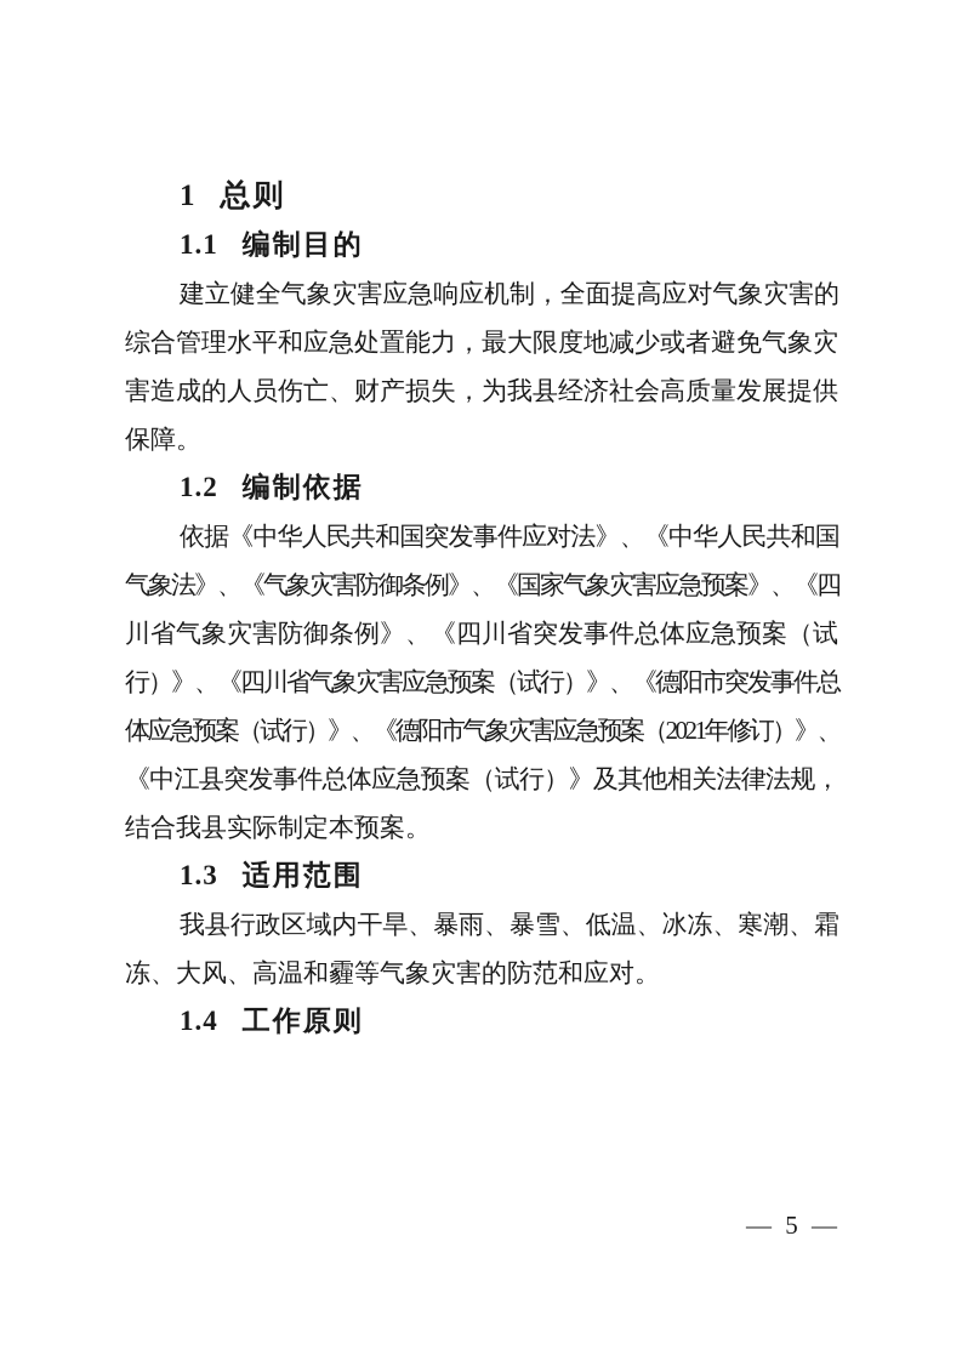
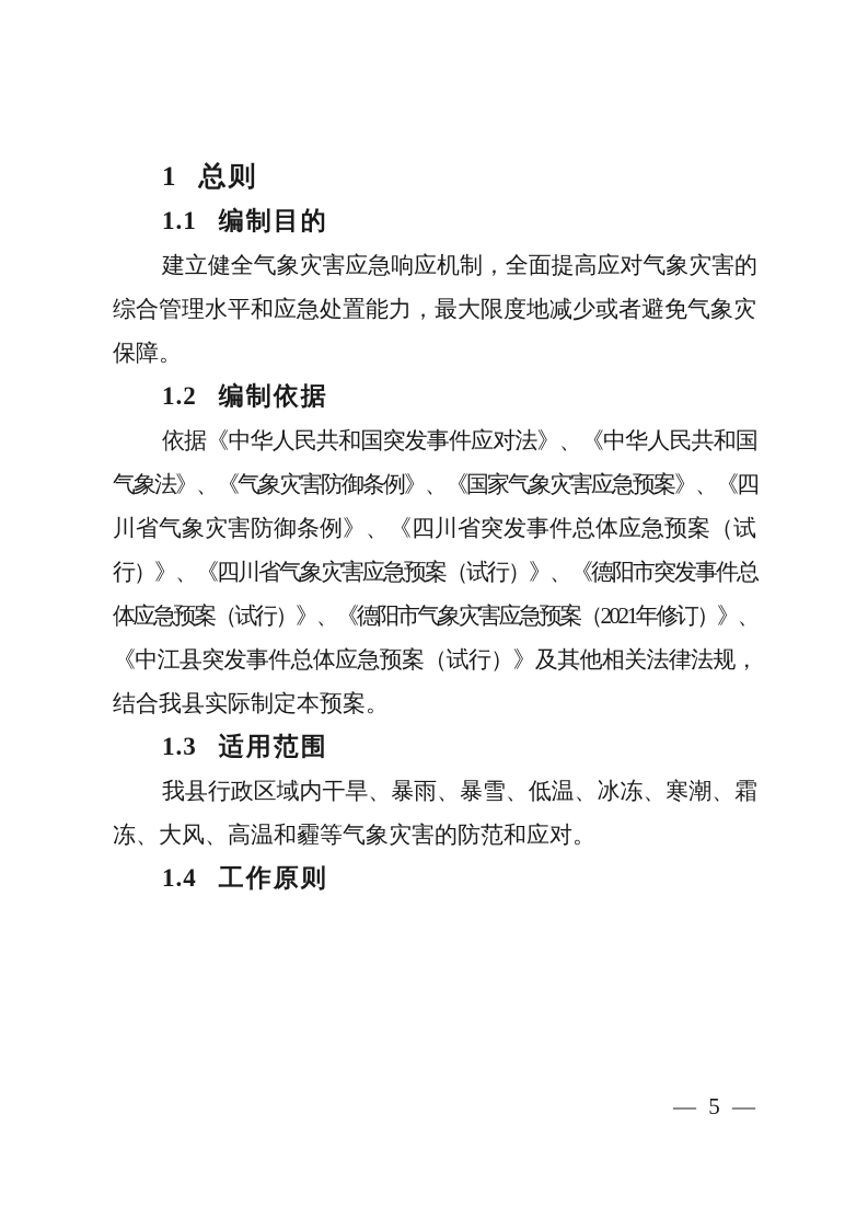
  1 总则
  1.1 编制目的
  建立健全气象灾害应急响应机制，全面提高应对气象灾害的
  综合管理水平和应急处置能力，最大限度地减少或者避免气象灾
- 害造成的人员伤亡、财产损失，为我县经济社会高质量发展提供
  保障。
  1.2 编制依据
  依据《中华人民共和国突发事件应对法》、《中华人民共和国
  气象法》、《气象灾害防御条例》、《国家气象灾害应急预案》、《四
  川省气象灾害防御条例》、《四川省突发事件总体应急预案（试
  行）》、《四川省气象灾害应急预案（试行）》、《德阳市突发事件总
  体应急预案（试行）》、《德阳市气象灾害应急预案（2021年修订）》、
  《中江县突发事件总体应急预案（试行）》及其他相关法律法规，
  结合我县实际制定本预案。
  1.3 适用范围
  我县行政区域内干旱、暴雨、暴雪、低温、冰冻、寒潮、霜
  冻、大风、高温和霾等气象灾害的防范和应对。
  1.4 工作原则
  — 5 —
